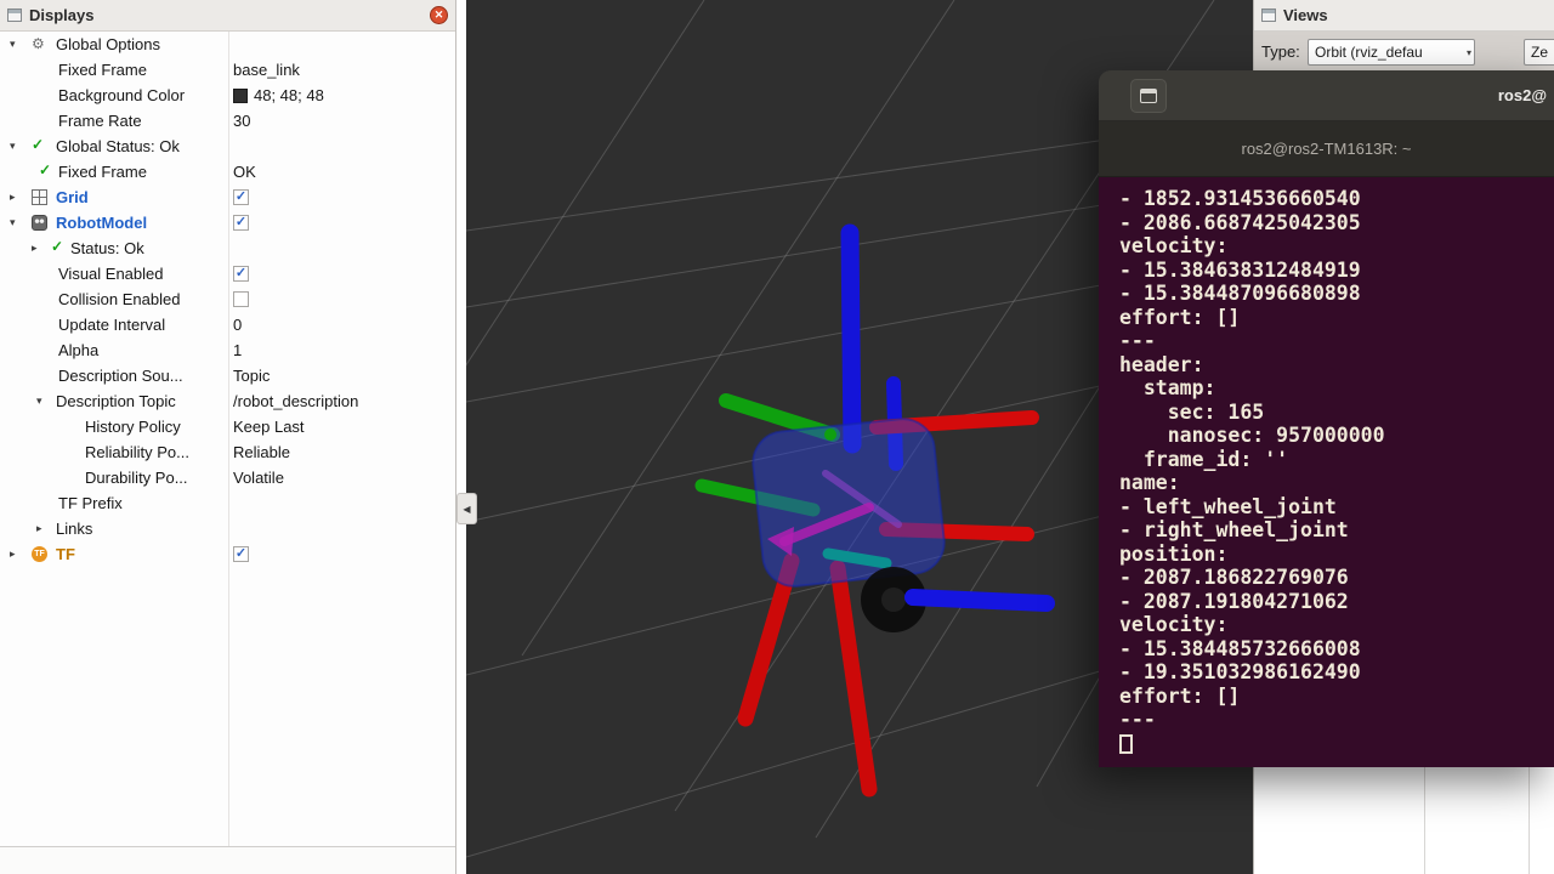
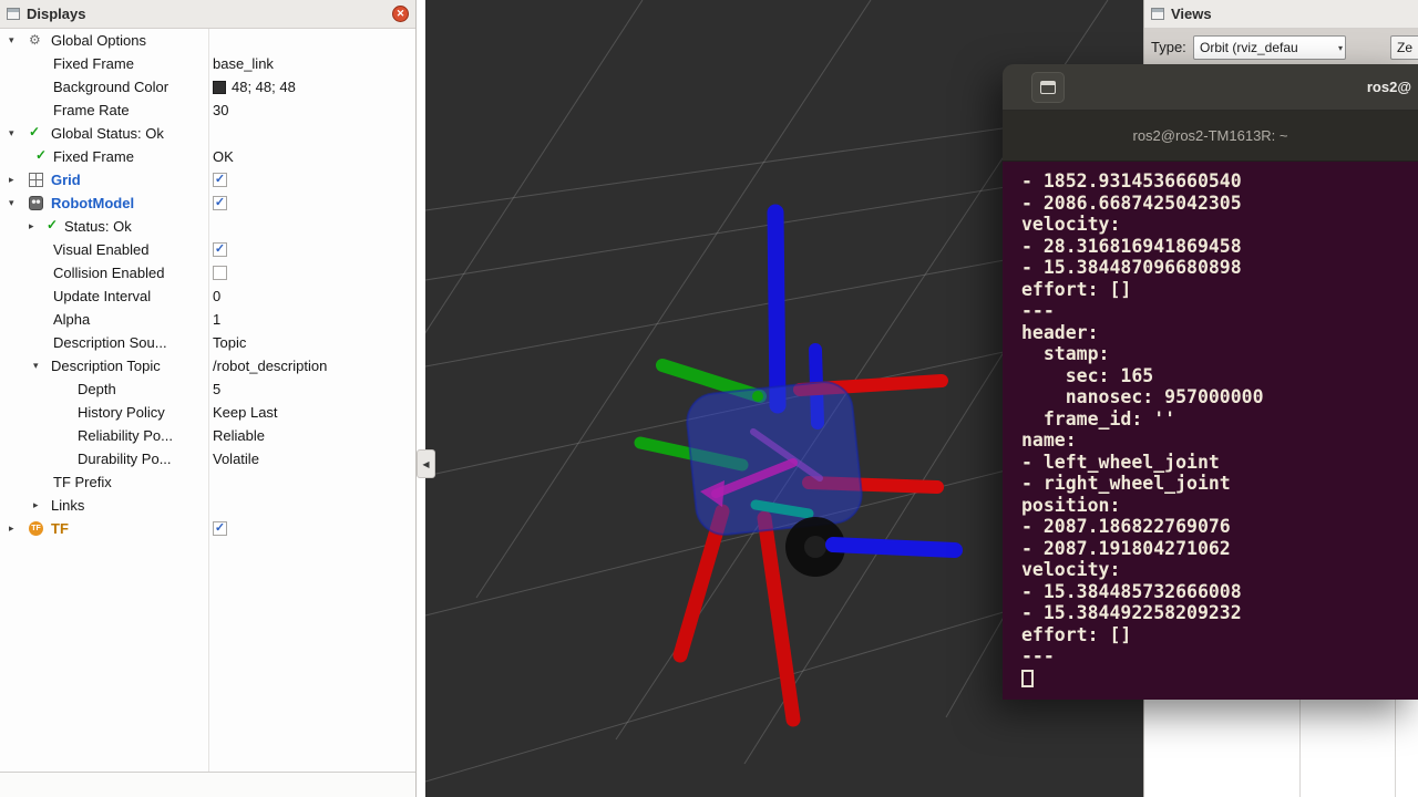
  Displays
  ✕
  ▾
  ⚙
  Global Options
  Fixed Frame
  base_link
  Background Color
  48; 48; 48
  Frame Rate
  30
  ▾
  ✓
  Global Status: Ok
  ✓
  Fixed Frame
  OK
  ▸
  Grid
  ✓
  ▾
  RobotModel
  ✓
  ▸
  ✓
  Status: Ok
  Visual Enabled
  ✓
  Collision Enabled
  Update Interval
  0
  Alpha
  1
  Description Sou...
  Topic
  ▾
  Description Topic
  /robot_description
+ Depth
+ 5
  History Policy
  Keep Last
  Reliability Po...
  Reliable
  Durability Po...
  Volatile
  TF Prefix
  ▸
  Links
  ▸
  TF
  ✓
  ◀
  Views
  Type:
  Orbit (rviz_defau
  ▾
  Ze
  ros2@
  ros2@ros2-TM1613R: ~
  - 1852.9314536660540
  - 2086.6687425042305
  velocity:
- - 15.384638312484919
+ - 28.316816941869458
  - 15.384487096680898
  effort: []
  ---
  header:
  stamp:
  sec: 165
  nanosec: 957000000
  frame_id: ''
  name:
  - left_wheel_joint
  - right_wheel_joint
  position:
  - 2087.186822769076
  - 2087.191804271062
  velocity:
  - 15.384485732666008
- - 19.351032986162490
+ - 15.384492258209232
  effort: []
  ---
